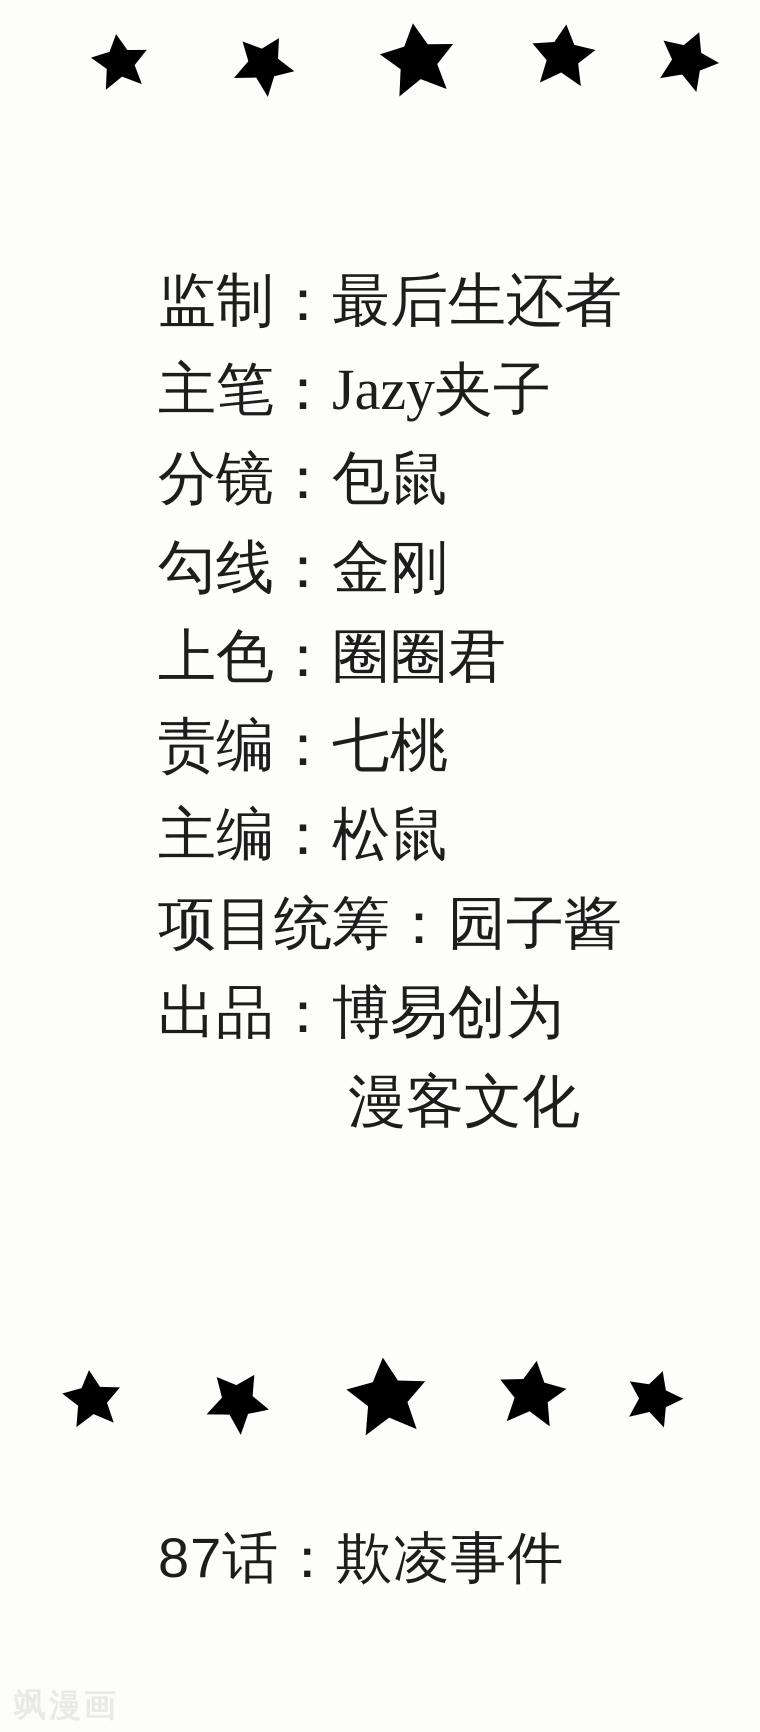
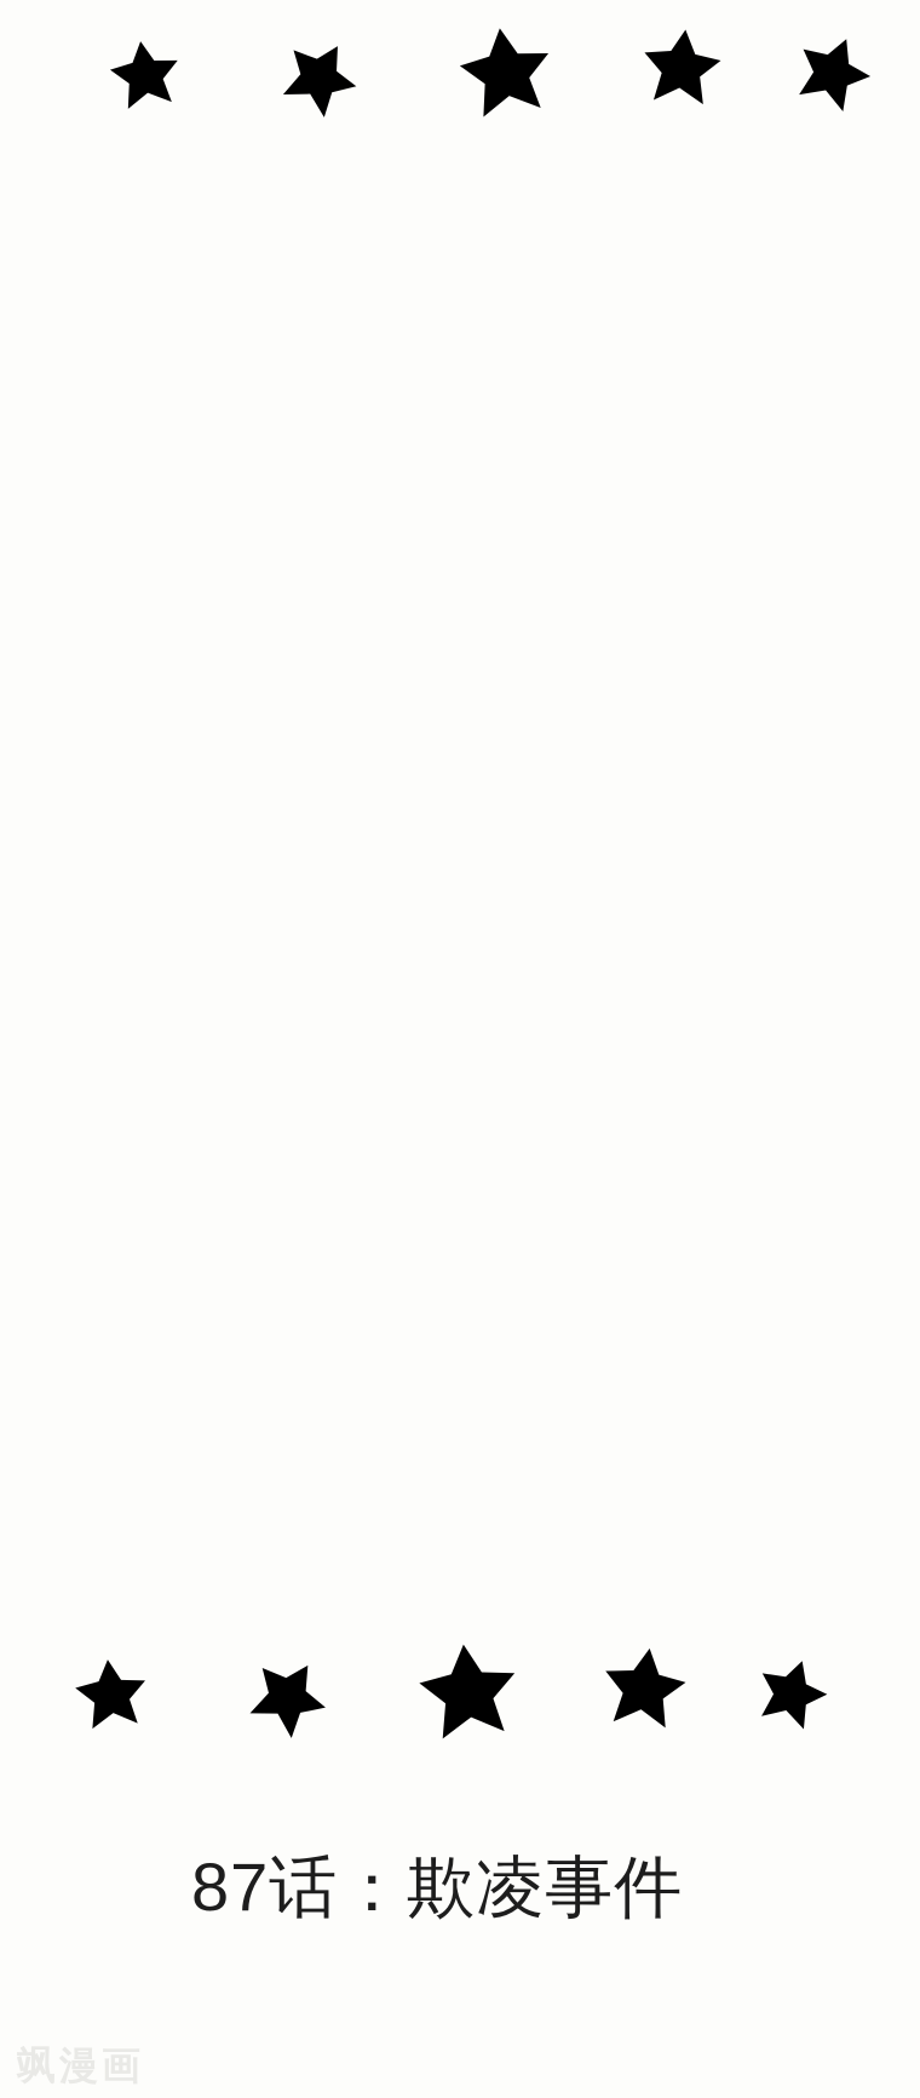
- 监制：最后生还者
- 主笔：Jazy夹子
- 分镜：包鼠
- 勾线：金刚
- 上色：圈圈君
- 责编：七桃
- 主编：松鼠
- 项目统筹：园子酱
- 出品：博易创为
- 漫客文化
  87话：欺凌事件
